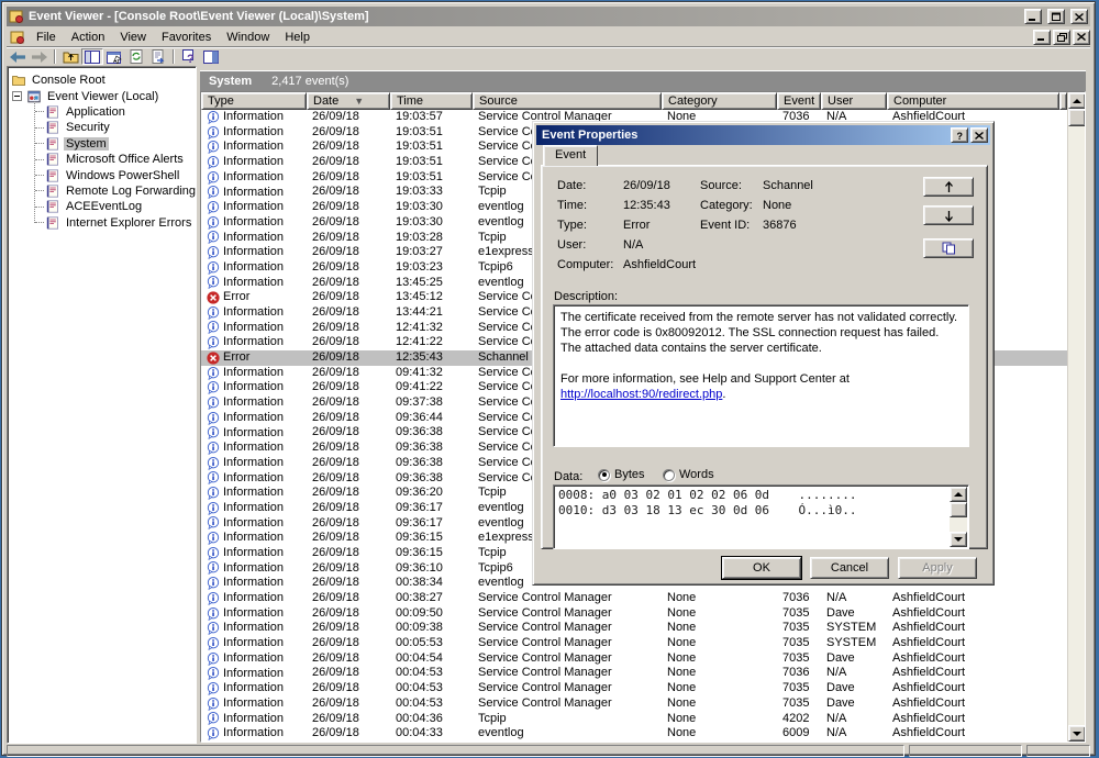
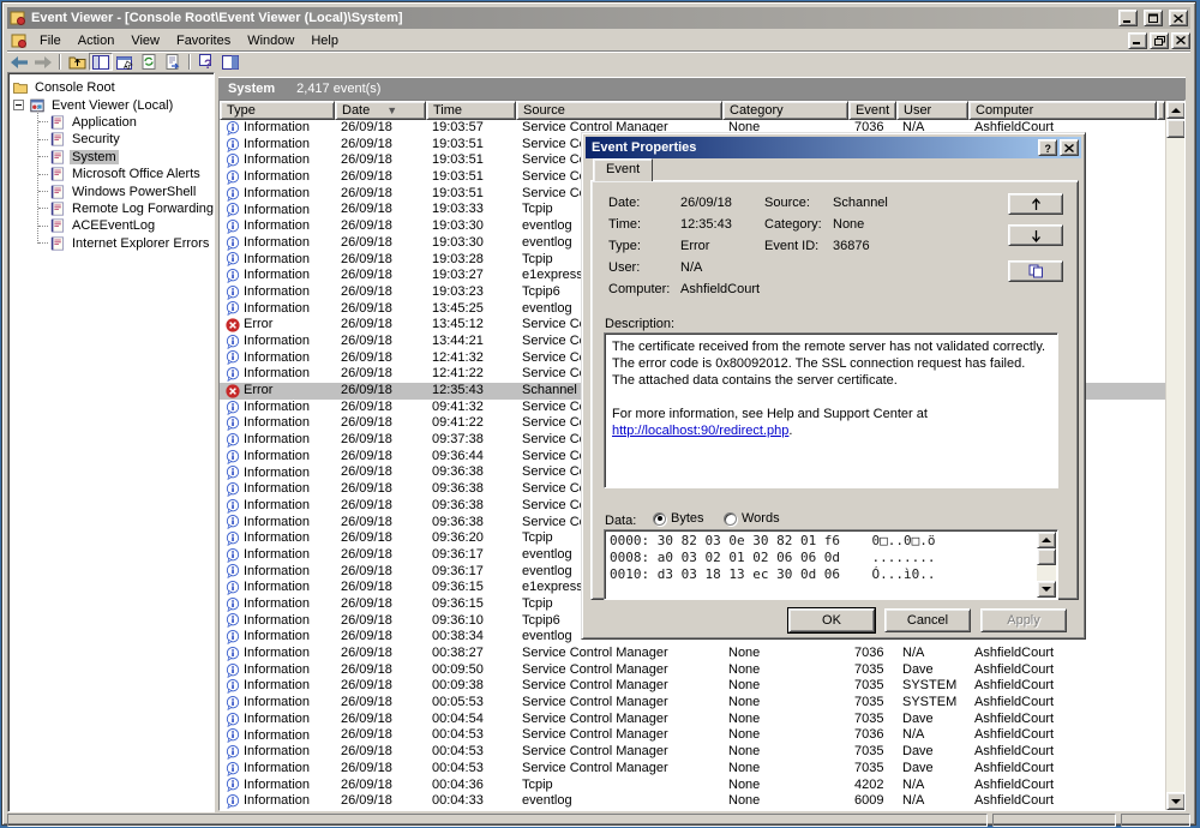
  Event Viewer - [Console Root\Event Viewer (Local)\System]
  File
  Action
  View
  Favorites
  Window
  Help
  ?
  Console Root
  Event Viewer (Local)
  Application
  Security
  System
  Microsoft Office Alerts
  Windows PowerShell
  Remote Log Forwarding
  ACEEventLog
  Internet Explorer Errors
  System
  2,417 event(s)
  Type
  Date
  ▼
  Time
  Source
  Category
  Event
  User
  Computer
  Information
  26/09/18
  19:03:57
  Service Control Manager
  None
  7036
  N/A
  AshfieldCourt
  Information
  26/09/18
  19:03:51
  Information
  26/09/18
  19:03:51
  Information
  26/09/18
  19:03:51
  Information
  26/09/18
  19:03:51
  Information
  26/09/18
  19:03:33
  Tcpip
  Information
  26/09/18
  19:03:30
  eventlog
  Information
  26/09/18
  19:03:30
  eventlog
  Information
  26/09/18
  19:03:28
  Tcpip
  Information
  26/09/18
  19:03:27
  e1express
  Information
  26/09/18
  19:03:23
  Tcpip6
  Information
  26/09/18
  13:45:25
  eventlog
  Error
  26/09/18
  13:45:12
  Information
  26/09/18
  13:44:21
  Information
  26/09/18
  12:41:32
  Information
  26/09/18
  12:41:22
  Error
  26/09/18
  12:35:43
  Schannel
  Information
  26/09/18
  09:41:32
  Information
  26/09/18
  09:41:22
  Information
  26/09/18
  09:37:38
  Information
  26/09/18
  09:36:44
  Information
  26/09/18
  09:36:38
  Information
  26/09/18
  09:36:38
  Information
  26/09/18
  09:36:38
  Information
  26/09/18
  09:36:38
  Information
  26/09/18
  09:36:20
  Tcpip
  Information
  26/09/18
  09:36:17
  eventlog
  Information
  26/09/18
  09:36:17
  eventlog
  Information
  26/09/18
  09:36:15
  e1express
  Information
  26/09/18
  09:36:15
  Tcpip
  Information
  26/09/18
  09:36:10
  Tcpip6
  Information
  26/09/18
  00:38:34
  eventlog
  Information
  26/09/18
  00:38:27
  Service Control Manager
  None
  7036
  N/A
  AshfieldCourt
  Information
  26/09/18
  00:09:50
  Service Control Manager
  None
  7035
  Dave
  AshfieldCourt
  Information
  26/09/18
  00:09:38
  Service Control Manager
  None
  7035
  SYSTEM
  AshfieldCourt
  Information
  26/09/18
  00:05:53
  Service Control Manager
  None
  7035
  SYSTEM
  AshfieldCourt
  Information
  26/09/18
  00:04:54
  Service Control Manager
  None
  7035
  Dave
  AshfieldCourt
  Information
  26/09/18
  00:04:53
  Service Control Manager
  None
  7036
  N/A
  AshfieldCourt
  Information
  26/09/18
  00:04:53
  Service Control Manager
  None
  7035
  Dave
  AshfieldCourt
  Information
  26/09/18
  00:04:53
  Service Control Manager
  None
  7035
  Dave
  AshfieldCourt
  Information
  26/09/18
  00:04:36
  Tcpip
  None
  4202
  N/A
  AshfieldCourt
  Information
  26/09/18
  00:04:33
  eventlog
  None
  6009
  N/A
  AshfieldCourt
  Event Properties
  ?
  Event
  Date:
  26/09/18
  Source:
  Schannel
  Time:
  12:35:43
  Category:
  None
  Type:
  Error
  Event ID:
  36876
  User:
  N/A
  Computer:
  AshfieldCourt
  Description:
  The certificate received from the remote server has not validated correctly. The error code is 0x80092012. The SSL connection request has failed. The attached data contains the server certificate.
  For more information, see Help and Support Center at http://localhost:90/redirect.php.
  Data:
  Bytes
  Words
+ 0000: 30 82 03 0e 30 82 01 f6 0□..0□.ö
- 0008: a0 03 02 01 02 02 06 0d ........
+ 0008: a0 03 02 01 02 06 06 0d ........
  0010: d3 03 18 13 ec 30 0d 06 Ó...ì0..
  OK
  Cancel
  Apply
